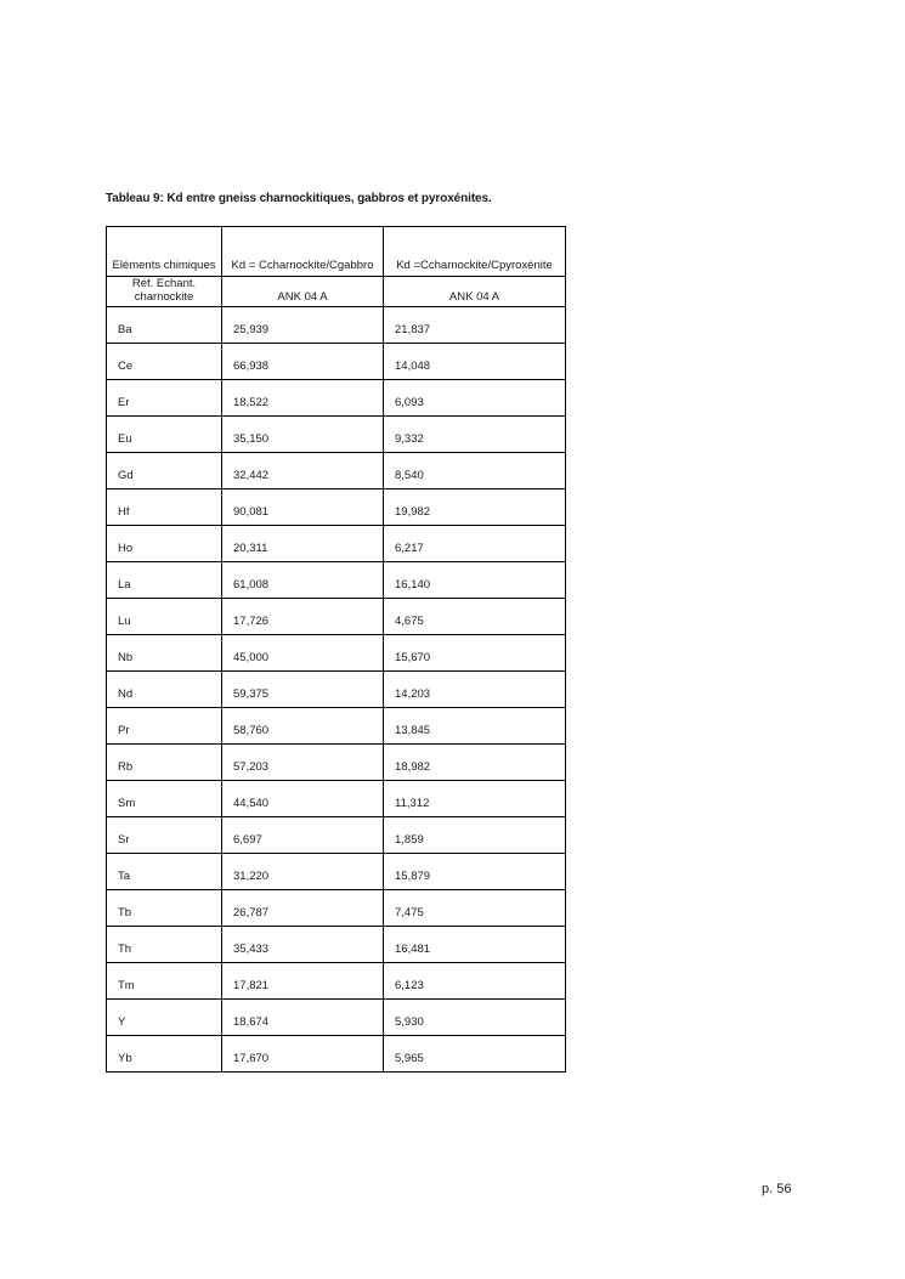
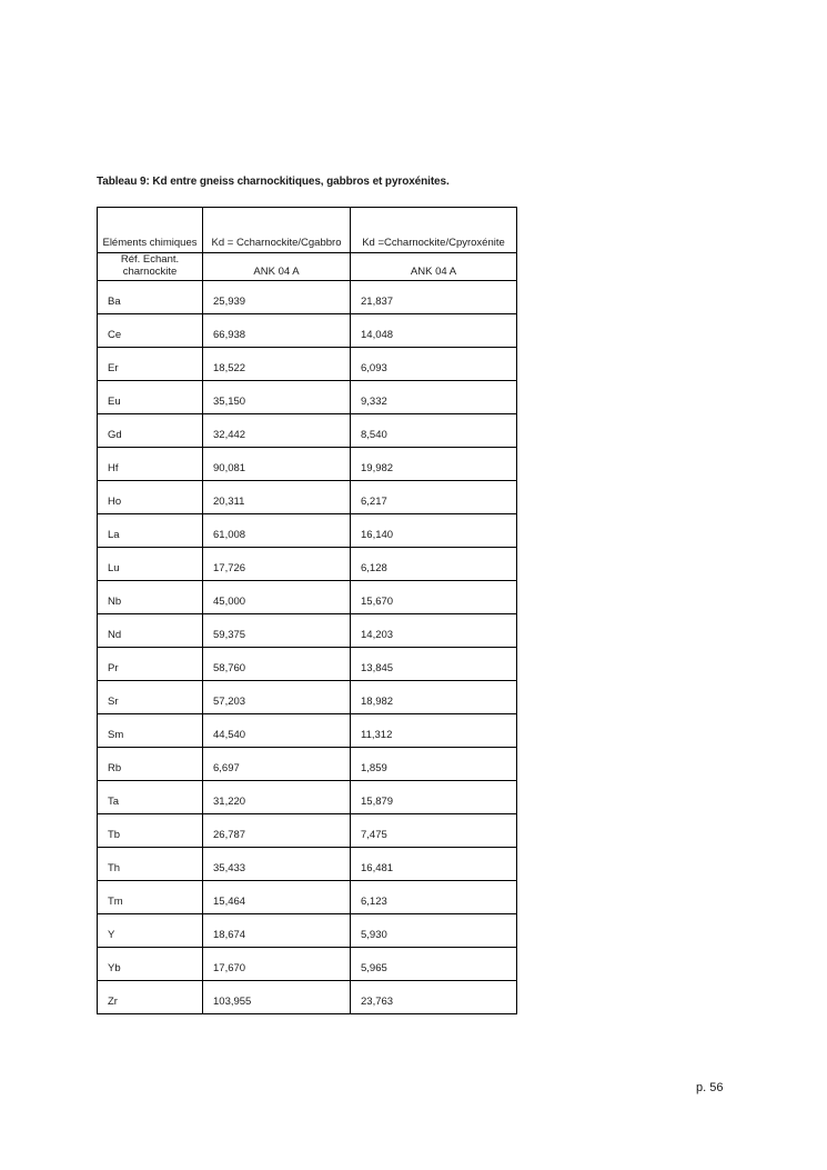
  Tableau 9: Kd entre gneiss charnockitiques, gabbros et pyroxénites.
  Eléments chimiques	Kd = Ccharnockite/Cgabbro	Kd =Ccharnockite/Cpyroxénite
  Réf. Echant. charnockite	ANK 04 A	ANK 04 A
  Ba	25,939	21,837
  Ce	66,938	14,048
  Er	18,522	6,093
  Eu	35,150	9,332
  Gd	32,442	8,540
  Hf	90,081	19,982
  Ho	20,311	6,217
  La	61,008	16,140
- Lu	17,726	4,675
+ Lu	17,726	6,128
  Nb	45,000	15,670
  Nd	59,375	14,203
  Pr	58,760	13,845
- Rb	57,203	18,982
+ Sr	57,203	18,982
  Sm	44,540	11,312
- Sr	6,697	1,859
+ Rb	6,697	1,859
  Ta	31,220	15,879
  Tb	26,787	7,475
  Th	35,433	16,481
- Tm	17,821	6,123
+ Tm	15,464	6,123
  Y	18,674	5,930
  Yb	17,670	5,965
+ Zr	103,955	23,763
  p. 56
